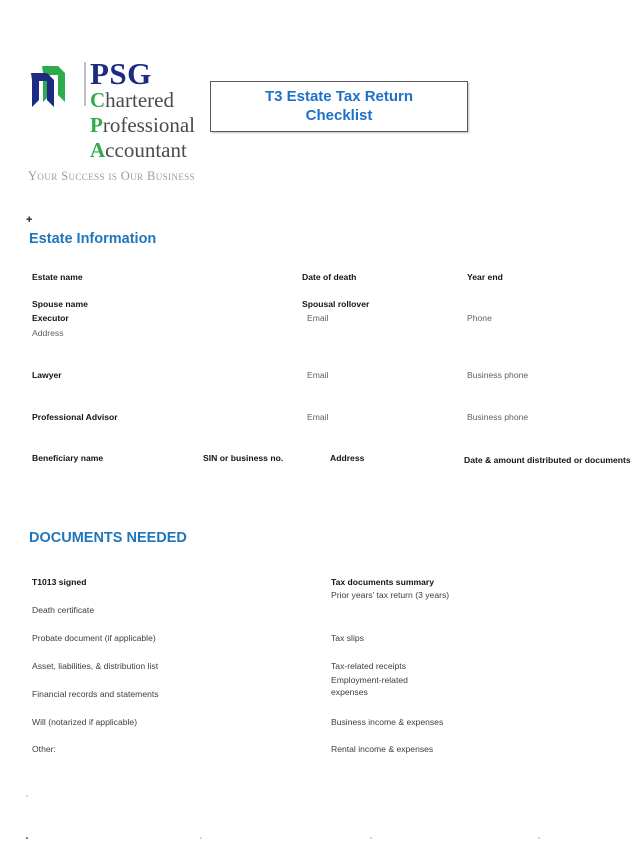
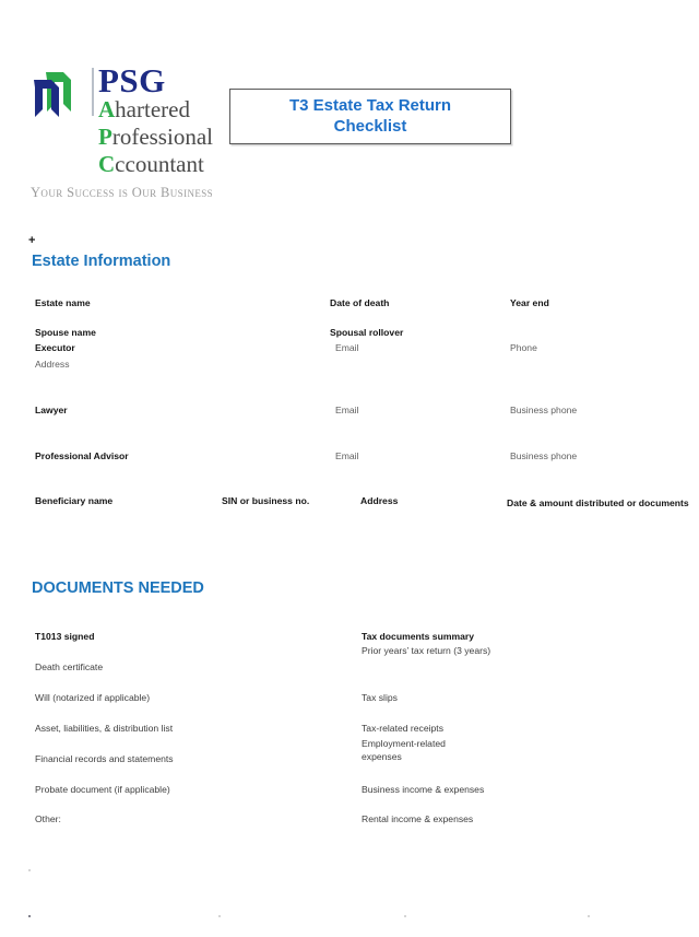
  PSG
- Chartered
+ Ahartered
  Professional
- Accountant
+ Cccountant
  Your Success is Our Business
  T3 Estate Tax Return
  Checklist
  +
  Estate Information
  Estate name
  Date of death
  Year end
  Spouse name
  Spousal rollover
  Executor
  Email
  Phone
  Address
  Lawyer
  Email
  Business phone
  Professional Advisor
  Email
  Business phone
  Beneficiary name
  SIN or business no.
  Address
  Date & amount distributed or documents
  DOCUMENTS NEEDED
  T1013 signed
  Death certificate
- Probate document (if applicable)
+ Will (notarized if applicable)
  Asset, liabilities, & distribution list
  Financial records and statements
- Will (notarized if applicable)
+ Probate document (if applicable)
  Other:
  Tax documents summary
  Prior years’ tax return (3 years)
  Tax slips
  Tax-related receipts
  Employment-related expenses
  Business income & expenses
  Rental income & expenses
